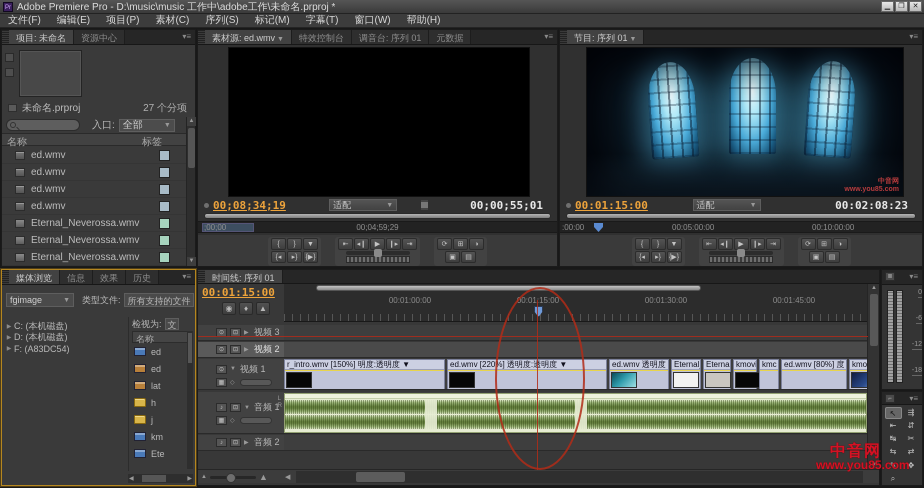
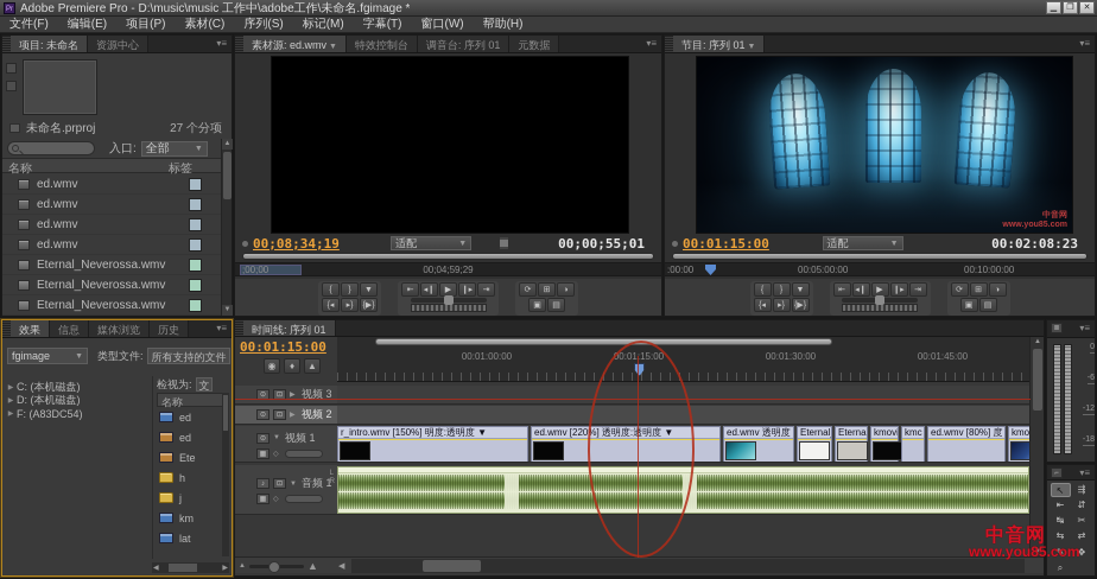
- Adobe Premiere Pro - D:\music\music 工作中\adobe工作\未命名.prproj *
+ Adobe Premiere Pro - D:\music\music 工作中\adobe工作\未命名.fgimage *
  文件(F)
  编辑(E)
  项目(P)
  素材(C)
  序列(S)
  标记(M)
  字幕(T)
  窗口(W)
  帮助(H)
  项目: 未命名
  资源中心
  ▾≡
  未命名.prproj
  27 个分项
  入口:
  全部
  名称
  标签
  ed.wmv
  ed.wmv
  ed.wmv
  ed.wmv
  Eternal_Neverossa.wmv
  Eternal_Neverossa.wmv
  Eternal_Neverossa.wmv
  素材源: ed.wmv
  特效控制台
  调音台: 序列 01
  元数据
  ▾≡
  00;08;34;19
  适配
  00;00;55;01
  ;00;00
  00;04;59;29
  节目: 序列 01
  ▾≡
  00:01:15:00
  适配
  00:02:08:23
  :00:00
  00:05:00:00
  00:10:00:00
- 媒体浏览
+ 效果
  信息
- 效果
+ 媒体浏览
  历史
  ▾≡
  fgimage
  类型文件:
  所有支持的文件
  C: (本机磁盘)
  D: (本机磁盘)
  F: (A83DC54)
  检视为:
  文
  名称
  ed
  ed
- lat
+ Ete
  h
  j
  km
- Ete
+ lat
  时间线: 序列 01
  00:01:15:00
  ◉
  ♦
  ▲
  00:01:00:00
  00:01:15:00
  00:01:30:00
  00:01:45:00
  视频 3
  视频 2
  视频 1
  r_intro.wmv [150%] 明度:透明度 ▼
  ed.wmv [220%] 透明度:透明度 ▼
  ed.wmv 透明度
  Eternal
  Eterna
  kmc
  ed.wmv [80%] 度
  kmo
  音频 1
- 音频 2
  ▲
  ▾≡
  ▾≡
  ↖
  ⇶
  ⇤
  ⇵
  ↹
  ✂
  ⇆
  ⇄
  ✎
  ✥
  ⌕
  中音网
  www.you85.com
